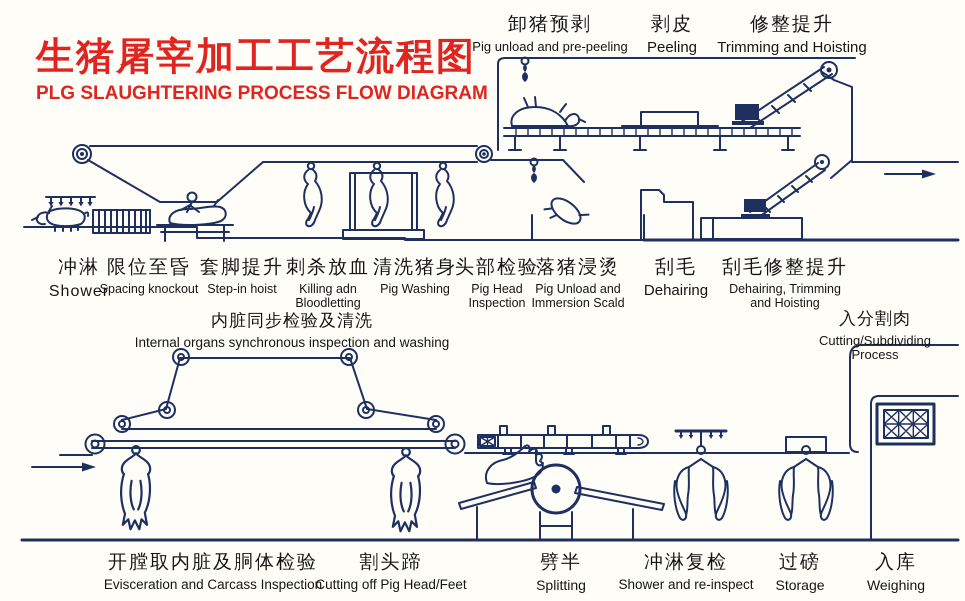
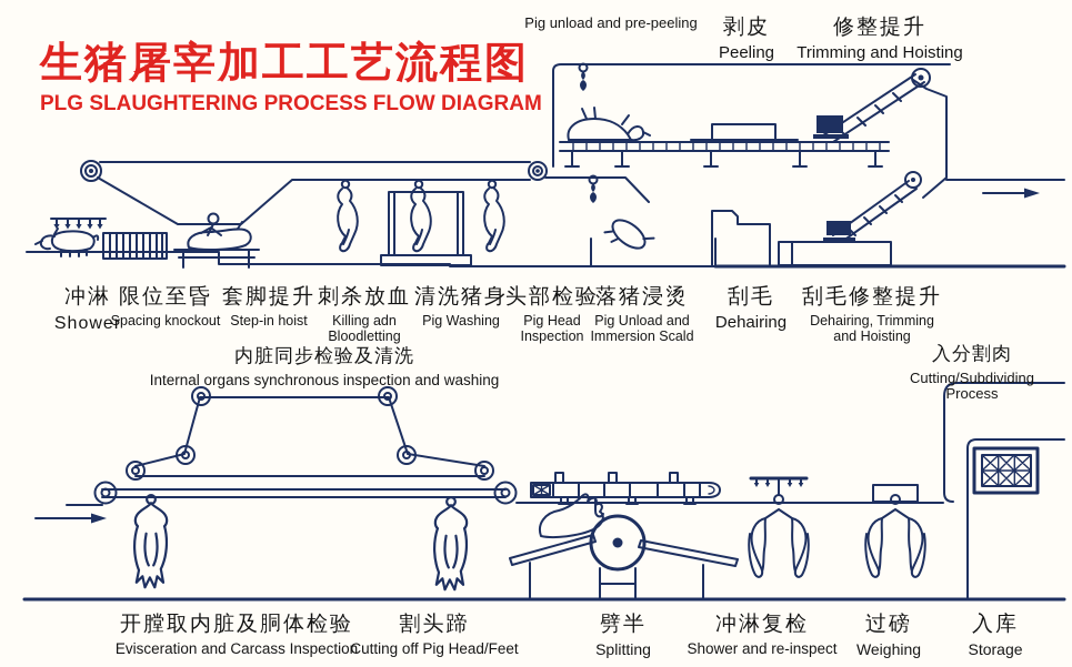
  生猪屠宰加工工艺流程图
  PLG SLAUGHTERING PROCESS FLOW DIAGRAM
- 卸猪预剥
  Pig unload and pre-peeling
  剥皮
  Peeling
  修整提升
  Trimming and Hoisting
  冲淋
  Shower
  限位至昏
  Spacing knockout
  套脚提升
  Step-in hoist
  刺杀放血
  Killing adn
  Bloodletting
  清洗猪身
  Pig Washing
  头部检验
  Pig Head
  Inspection
  落猪浸烫
  Pig Unload and
  Immersion Scald
  刮毛
  Dehairing
  刮毛修整提升
  Dehairing, Trimming
  and Hoisting
  内脏同步检验及清洗
  Internal organs synchronous inspection and washing
  入分割肉
  Cutting/Subdividing Process
  开膛取内脏及胴体检验
  Evisceration and Carcass Inspection
  割头蹄
  Cutting off Pig Head/Feet
  劈半
  Splitting
  冲淋复检
  Shower and re-inspect
  过磅
- Storage
+ Weighing
  入库
- Weighing
+ Storage
